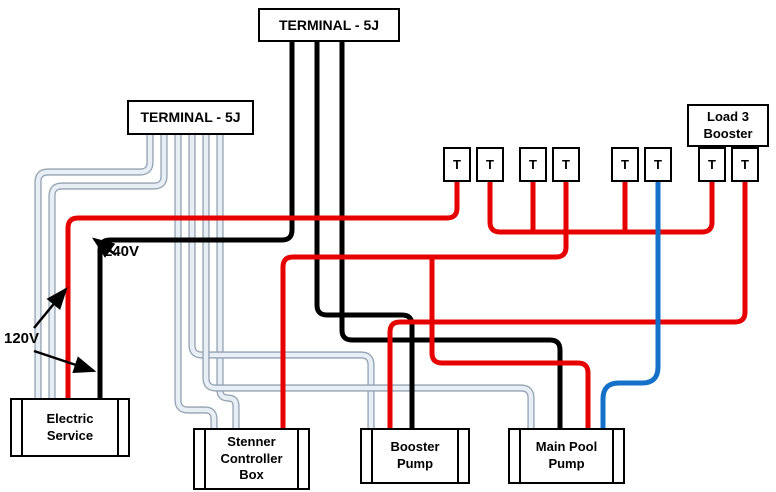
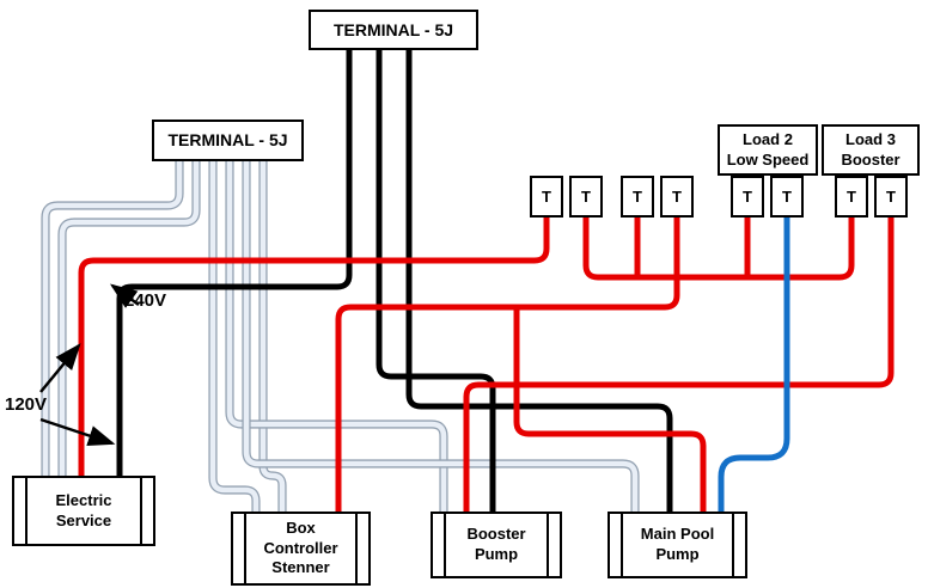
  TERMINAL - 5J
  TERMINAL - 5J
+ Load 2
+ Low Speed
  Load 3
  Booster
  T
  T
  T
  T
  T
  T
  T
  T
  Electric
  Service
- Stenner
+ Box
  Controller
- Box
+ Stenner
  Booster
  Pump
  Main Pool
  Pump
  240V
  120V
